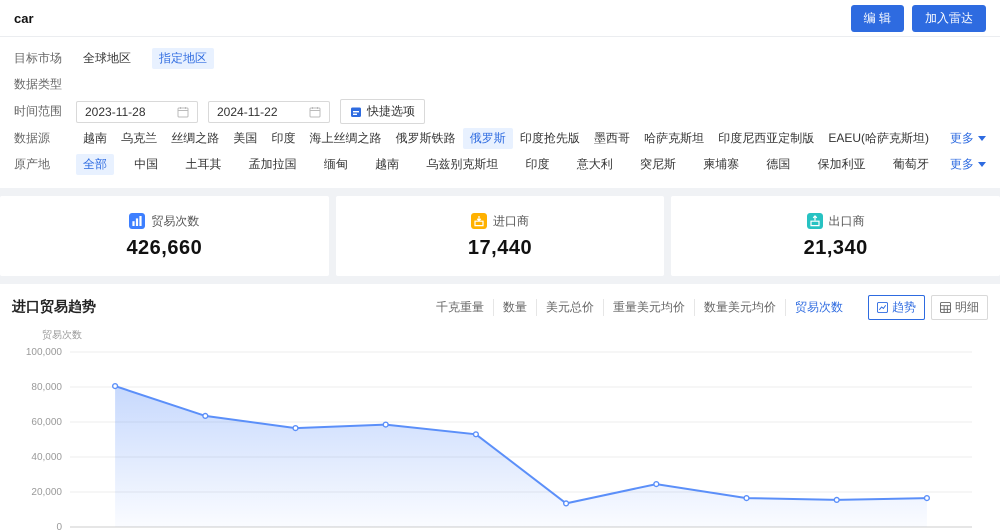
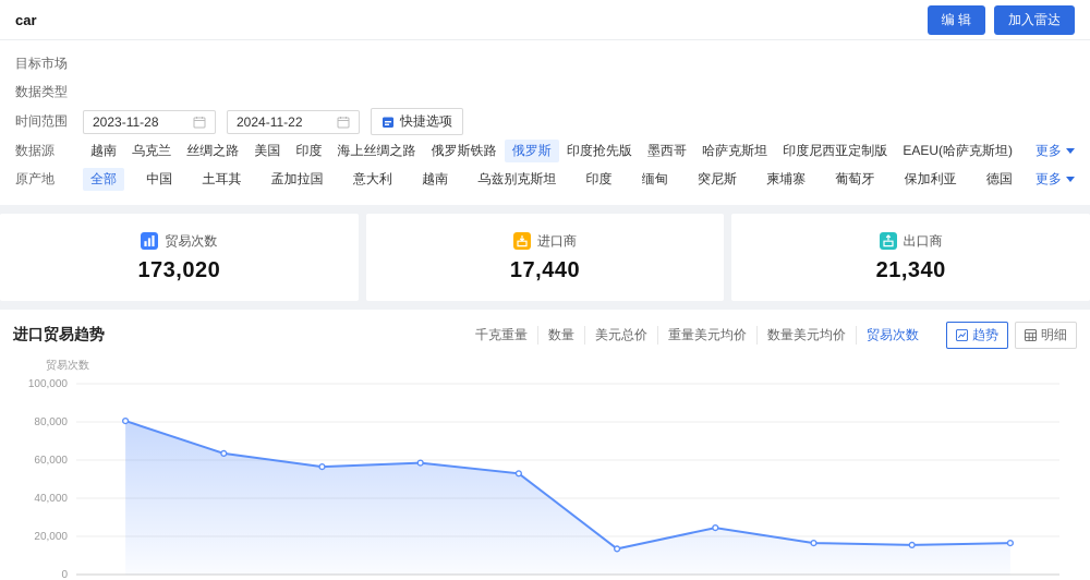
  car
  编 辑
  加入雷达
  目标市场
- 全球地区
- 指定地区
  数据类型
  时间范围
  2023-11-28
  2024-11-22
  快捷选项
  数据源
  越南
  乌克兰
  丝绸之路
  美国
  印度
  海上丝绸之路
  俄罗斯铁路
  俄罗斯
  印度抢先版
  墨西哥
  哈萨克斯坦
  印度尼西亚定制版
  EAEU(哈萨克斯坦)
  更多
  原产地
  全部
  中国
  土耳其
  孟加拉国
- 缅甸
+ 意大利
  越南
  乌兹别克斯坦
  印度
- 意大利
+ 缅甸
  突尼斯
  柬埔寨
- 德国
+ 葡萄牙
  保加利亚
- 葡萄牙
+ 德国
  更多
  贸易次数
- 426,660
+ 173,020
  进口商
  17,440
  出口商
  21,340
  进口贸易趋势
  千克重量
  数量
  美元总价
  重量美元均价
  数量美元均价
  贸易次数
  趋势
  明细
  贸易次数
  0
  20,000
  40,000
  60,000
  80,000
  100,000
